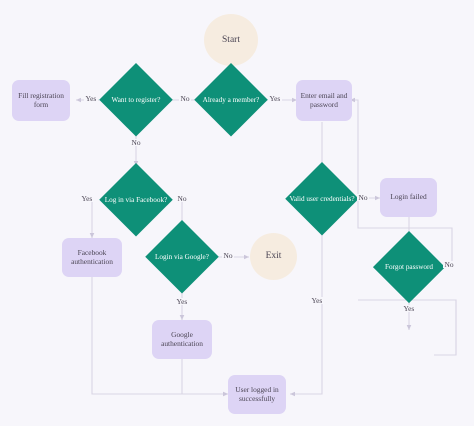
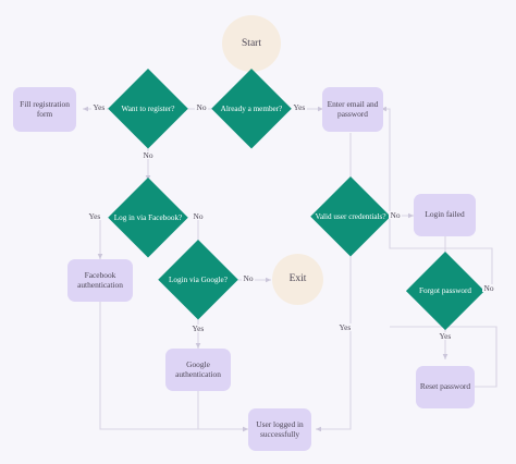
  Start
  Already a member?
  Want to register?
  Fill registration form
  Enter email and password
  Log in via Facebook?
  Facebook authentication
  Login via Google?
  Exit
  Google authentication
  Valid user credentials?
  Login failed
  Forgot password
+ Reset password
  User logged in successfully
  No
  Yes
  Yes
  No
  Yes
  No
  No
  Yes
  No
  Yes
  No
  Yes
